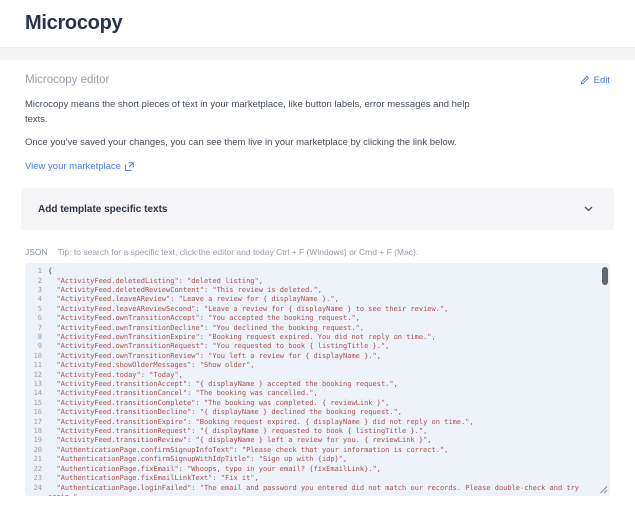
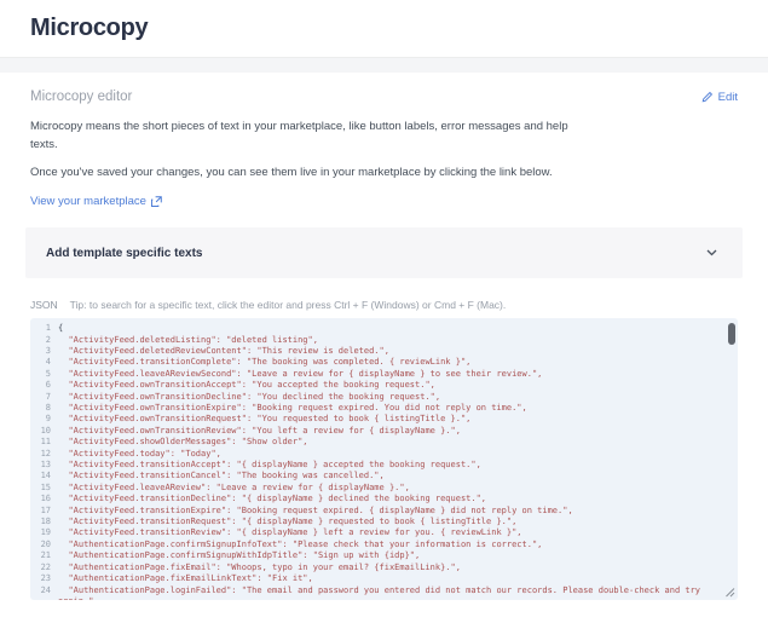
  Microcopy
  Microcopy editor
  Edit
  Microcopy means the short pieces of text in your marketplace, like button labels, error messages and help texts.
  Once you've saved your changes, you can see them live in your marketplace by clicking the link below.
  View your marketplace
  Add template specific texts
  JSON
- Tip: to search for a specific text, click the editor and today Ctrl + F (Windows) or Cmd + F (Mac).
+ Tip: to search for a specific text, click the editor and press Ctrl + F (Windows) or Cmd + F (Mac).
  1
  {
  2
  "ActivityFeed.deletedListing": "deleted listing",
  3
  "ActivityFeed.deletedReviewContent": "This review is deleted.",
  4
- "ActivityFeed.leaveAReview": "Leave a review for { displayName }.",
+ "ActivityFeed.transitionComplete": "The booking was completed. { reviewLink }",
  5
  "ActivityFeed.leaveAReviewSecond": "Leave a review for { displayName } to see their review.",
  6
  "ActivityFeed.ownTransitionAccept": "You accepted the booking request.",
  7
  "ActivityFeed.ownTransitionDecline": "You declined the booking request.",
  8
  "ActivityFeed.ownTransitionExpire": "Booking request expired. You did not reply on time.",
  9
  "ActivityFeed.ownTransitionRequest": "You requested to book { listingTitle }.",
  10
  "ActivityFeed.ownTransitionReview": "You left a review for { displayName }.",
  11
  "ActivityFeed.showOlderMessages": "Show older",
  12
  "ActivityFeed.today": "Today",
  13
  "ActivityFeed.transitionAccept": "{ displayName } accepted the booking request.",
  14
  "ActivityFeed.transitionCancel": "The booking was cancelled.",
  15
- "ActivityFeed.transitionComplete": "The booking was completed. { reviewLink }",
+ "ActivityFeed.leaveAReview": "Leave a review for { displayName }.",
  16
  "ActivityFeed.transitionDecline": "{ displayName } declined the booking request.",
  17
  "ActivityFeed.transitionExpire": "Booking request expired. { displayName } did not reply on time.",
  18
  "ActivityFeed.transitionRequest": "{ displayName } requested to book { listingTitle }.",
  19
  "ActivityFeed.transitionReview": "{ displayName } left a review for you. { reviewLink }",
  20
  "AuthenticationPage.confirmSignupInfoText": "Please check that your information is correct.",
  21
  "AuthenticationPage.confirmSignupWithIdpTitle": "Sign up with {idp}",
  22
  "AuthenticationPage.fixEmail": "Whoops, typo in your email? {fixEmailLink}.",
  23
  "AuthenticationPage.fixEmailLinkText": "Fix it",
  24
  "AuthenticationPage.loginFailed": "The email and password you entered did not match our records. Please double-check and try
